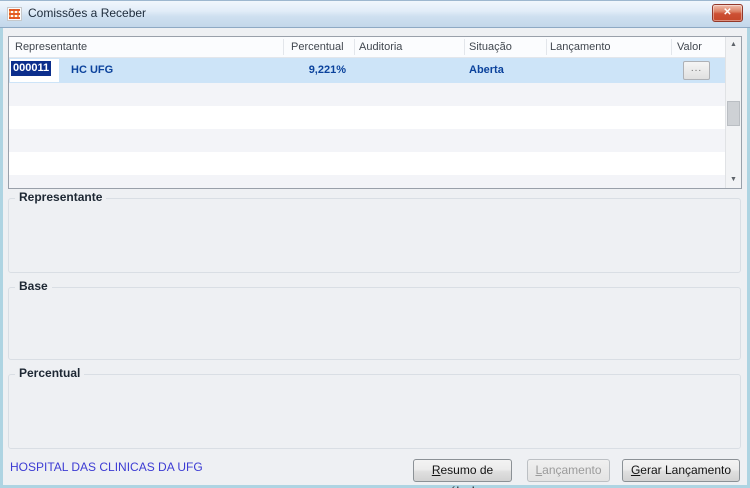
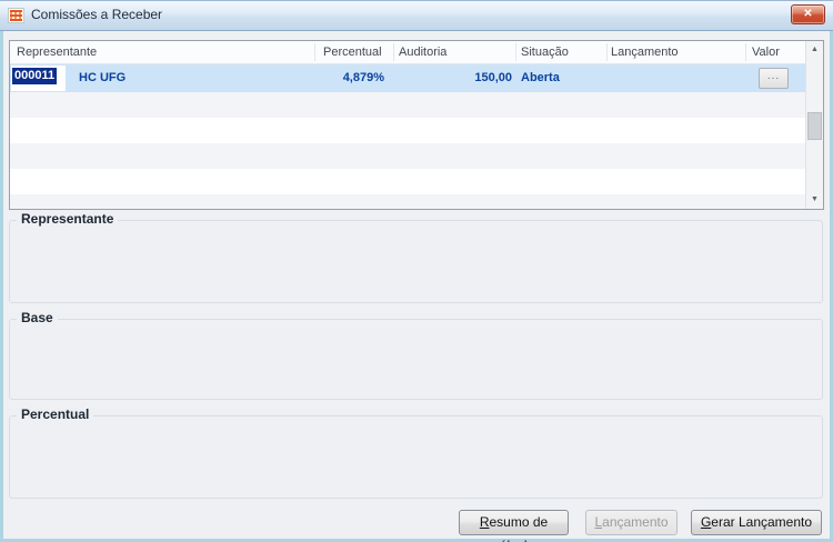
  Comissões a Receber
  ✕
  Representante
  Percentual
  Auditoria
  Situação
  Lançamento
  Valor
  000011
  HC UFG
- 9,221%
+ 4,879%
+ 150,00
  Aberta
  ...
  Representante
  Base
  Percentual
- HOSPITAL DAS CLINICAS DA UFG
  Lançamento
  Gerar Lançamento
